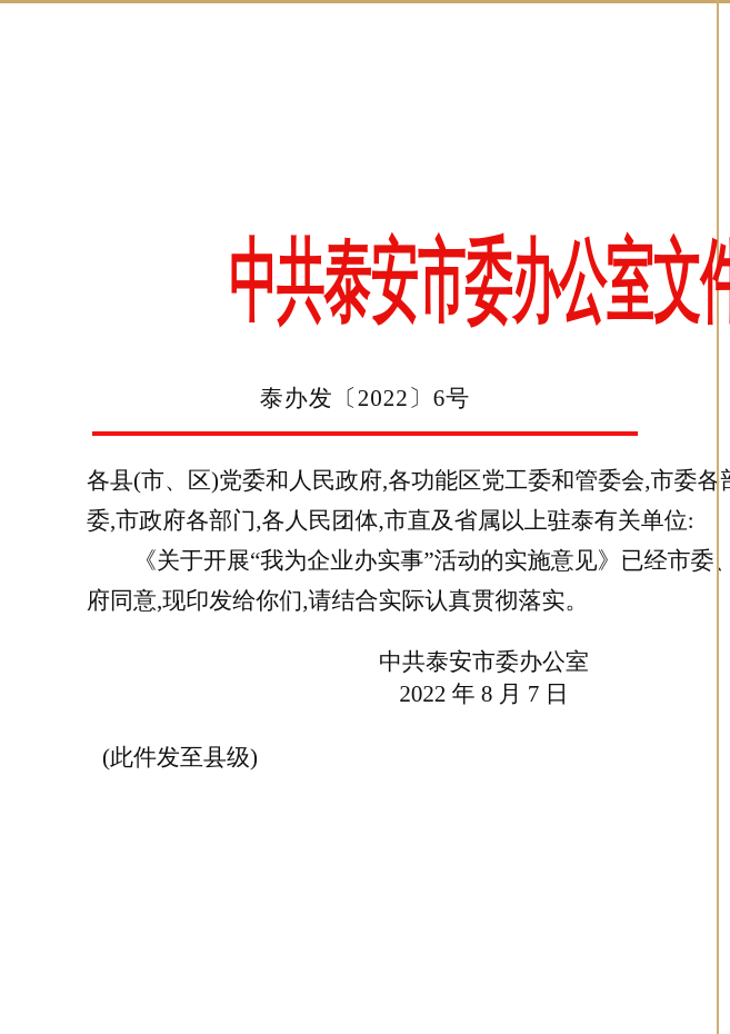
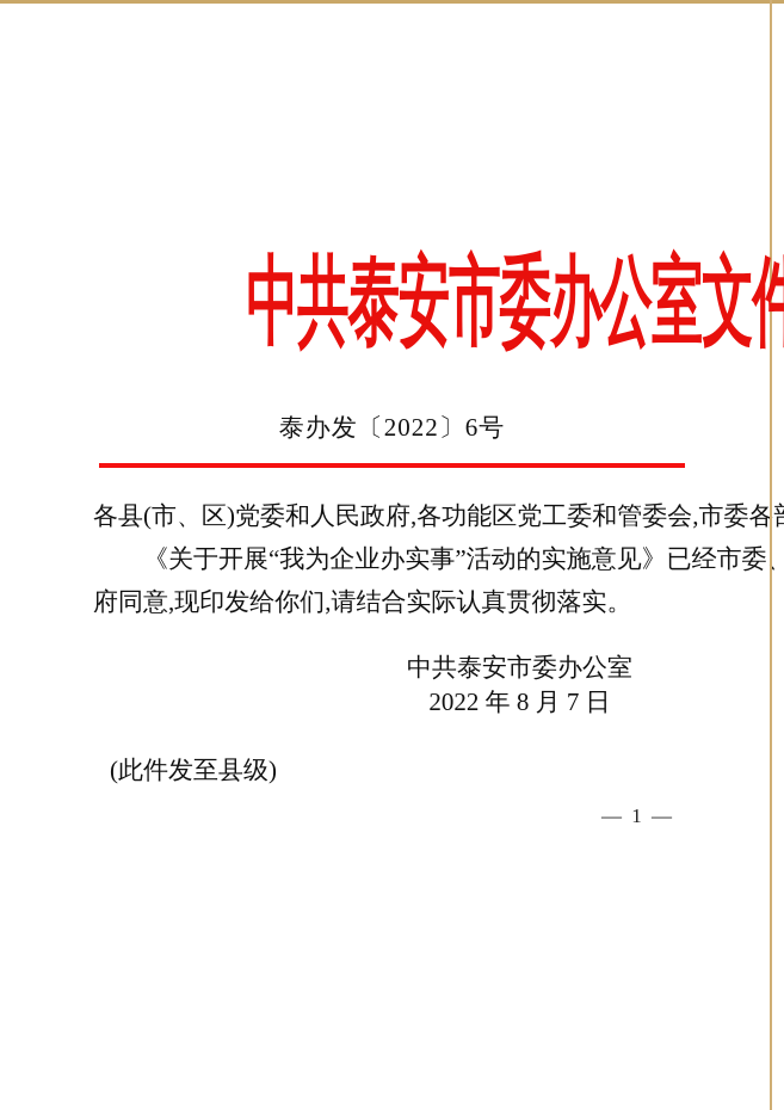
  中共泰安市委办公室文件
  泰办发〔2022〕6号
  各县(市、区)党委和人民政府,各功能区党工委和管委会,市委各
- 委,市政府各部门,各人民团体,市直及省属以上驻泰有关单位:
  《关于开展“我为企业办实事”活动的实施意见》已经市委、
  府同意,现印发给你们,请结合实际认真贯彻落实。
  中共泰安市委办公室
  2022 年 8 月 7 日
  (此件发至县级)
+ — 1 —
